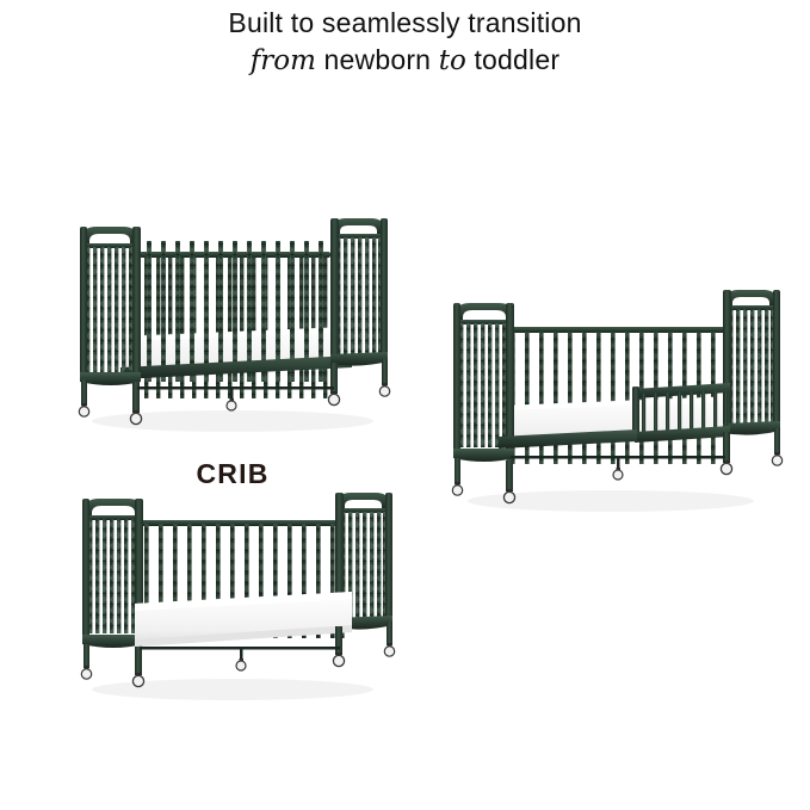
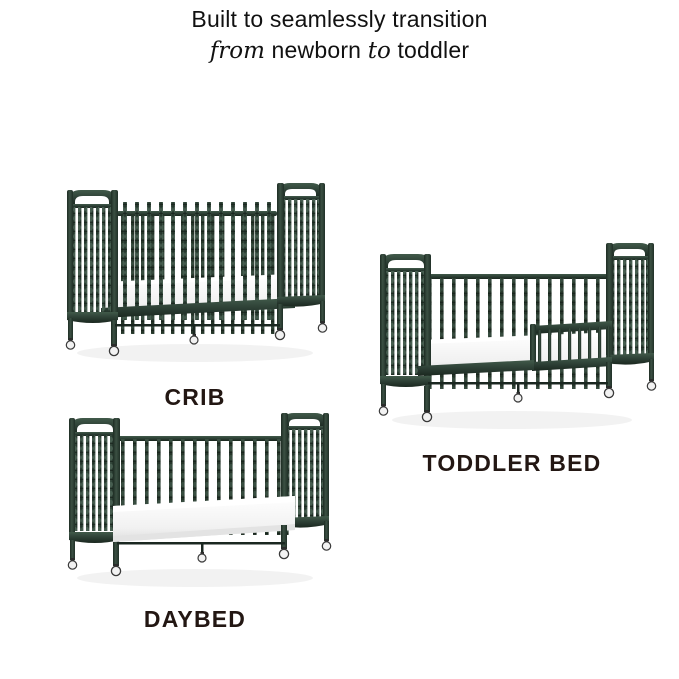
  Built to seamlessly transition
  from newborn to toddler
  CRIB
+ TODDLER BED
+ DAYBED
